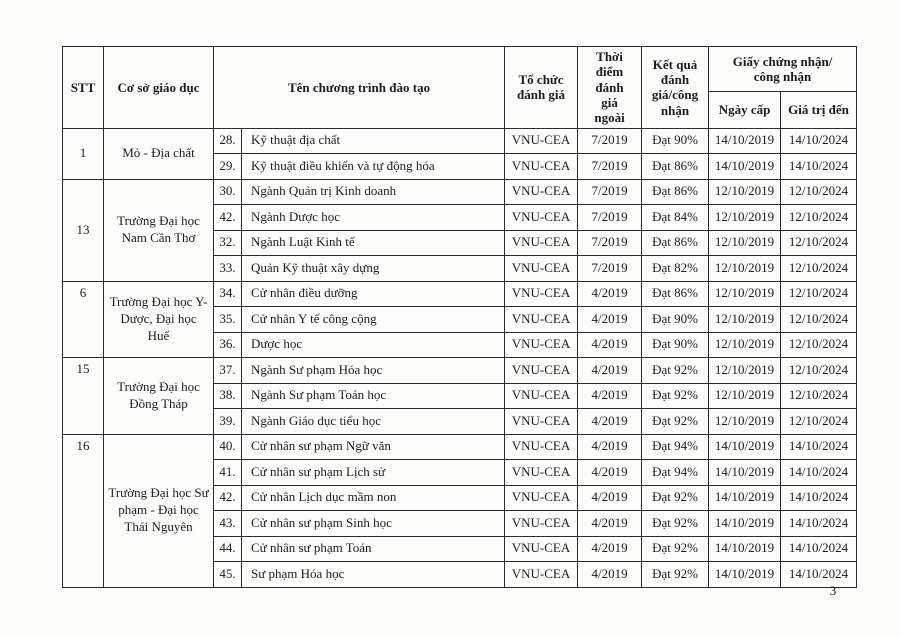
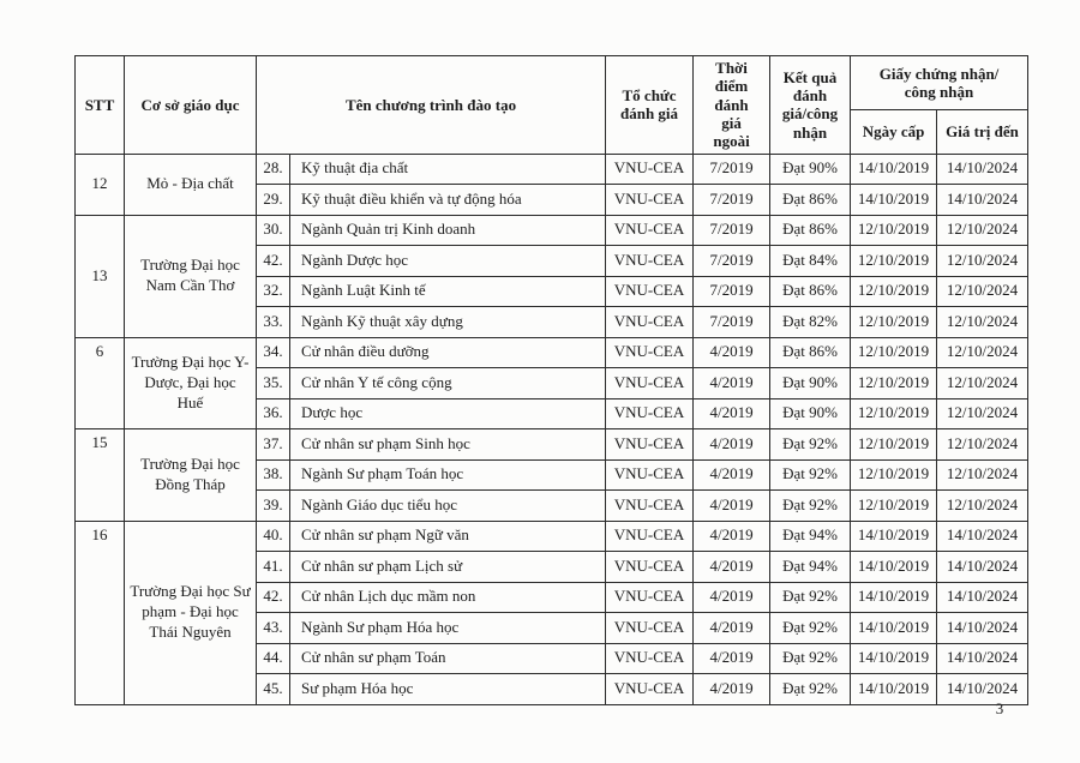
  STT	Cơ sở giáo dục	Tên chương trình đào tạo	Tổ chức đánh giá	Thời điểm đánh giá ngoài	Kết quả đánh giá/công nhận	Giấy chứng nhận/ công nhận
  Ngày cấp	Giá trị đến
- 1	Mỏ - Địa chất	28.	Kỹ thuật địa chất	VNU-CEA	7/2019	Đạt 90%	14/10/2019	14/10/2024
+ 12	Mỏ - Địa chất	28.	Kỹ thuật địa chất	VNU-CEA	7/2019	Đạt 90%	14/10/2019	14/10/2024
  29.	Kỹ thuật điều khiển và tự động hóa	VNU-CEA	7/2019	Đạt 86%	14/10/2019	14/10/2024
  13	Trường Đại học Nam Cần Thơ	30.	Ngành Quản trị Kinh doanh	VNU-CEA	7/2019	Đạt 86%	12/10/2019	12/10/2024
  42.	Ngành Dược học	VNU-CEA	7/2019	Đạt 84%	12/10/2019	12/10/2024
  32.	Ngành Luật Kinh tế	VNU-CEA	7/2019	Đạt 86%	12/10/2019	12/10/2024
- 33.	Quản Kỹ thuật xây dựng	VNU-CEA	7/2019	Đạt 82%	12/10/2019	12/10/2024
+ 33.	Ngành Kỹ thuật xây dựng	VNU-CEA	7/2019	Đạt 82%	12/10/2019	12/10/2024
  6	Trường Đại học Y-Dược, Đại học Huế	34.	Cử nhân điều dưỡng	VNU-CEA	4/2019	Đạt 86%	12/10/2019	12/10/2024
  35.	Cử nhân Y tế công cộng	VNU-CEA	4/2019	Đạt 90%	12/10/2019	12/10/2024
  36.	Dược học	VNU-CEA	4/2019	Đạt 90%	12/10/2019	12/10/2024
- 15	Trường Đại học Đồng Tháp	37.	Ngành Sư phạm Hóa học	VNU-CEA	4/2019	Đạt 92%	12/10/2019	12/10/2024
+ 15	Trường Đại học Đồng Tháp	37.	Cử nhân sư phạm Sinh học	VNU-CEA	4/2019	Đạt 92%	12/10/2019	12/10/2024
  38.	Ngành Sư phạm Toán học	VNU-CEA	4/2019	Đạt 92%	12/10/2019	12/10/2024
  39.	Ngành Giáo dục tiểu học	VNU-CEA	4/2019	Đạt 92%	12/10/2019	12/10/2024
  16	Trường Đại học Sư phạm - Đại học Thái Nguyên	40.	Cử nhân sư phạm Ngữ văn	VNU-CEA	4/2019	Đạt 94%	14/10/2019	14/10/2024
  41.	Cử nhân sư phạm Lịch sử	VNU-CEA	4/2019	Đạt 94%	14/10/2019	14/10/2024
  42.	Cử nhân Lịch dục mầm non	VNU-CEA	4/2019	Đạt 92%	14/10/2019	14/10/2024
- 43.	Cử nhân sư phạm Sinh học	VNU-CEA	4/2019	Đạt 92%	14/10/2019	14/10/2024
+ 43.	Ngành Sư phạm Hóa học	VNU-CEA	4/2019	Đạt 92%	14/10/2019	14/10/2024
  44.	Cử nhân sư phạm Toán	VNU-CEA	4/2019	Đạt 92%	14/10/2019	14/10/2024
  45.	Sư phạm Hóa học	VNU-CEA	4/2019	Đạt 92%	14/10/2019	14/10/2024
  3
